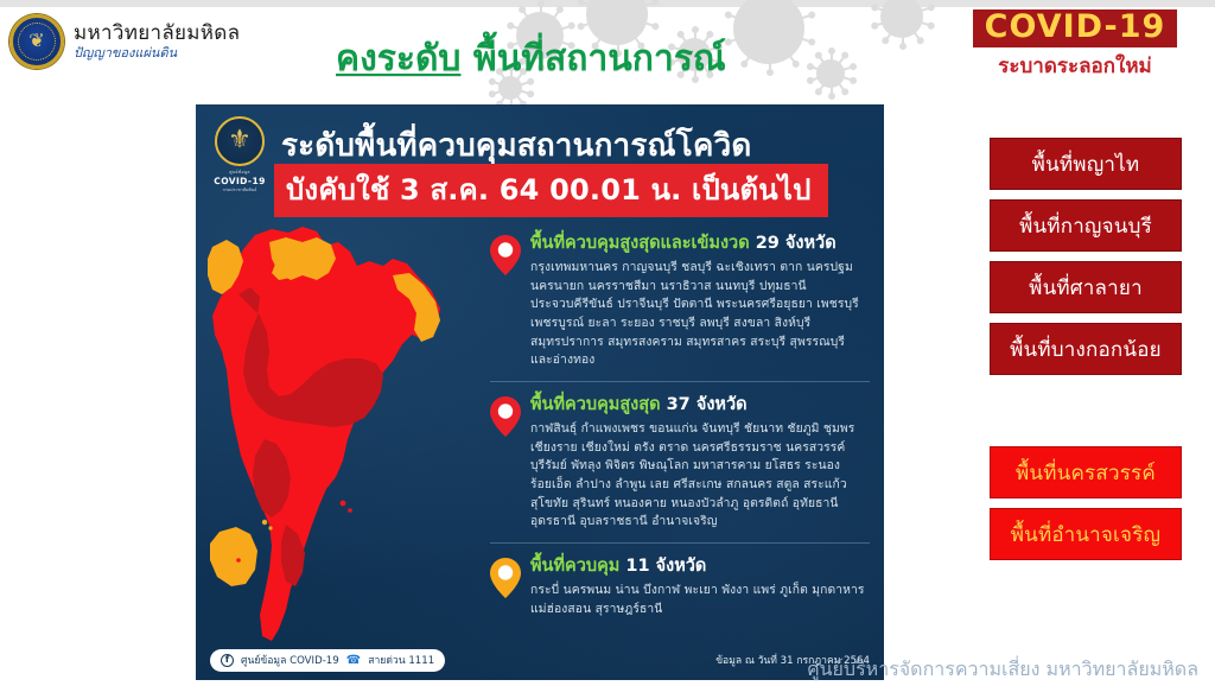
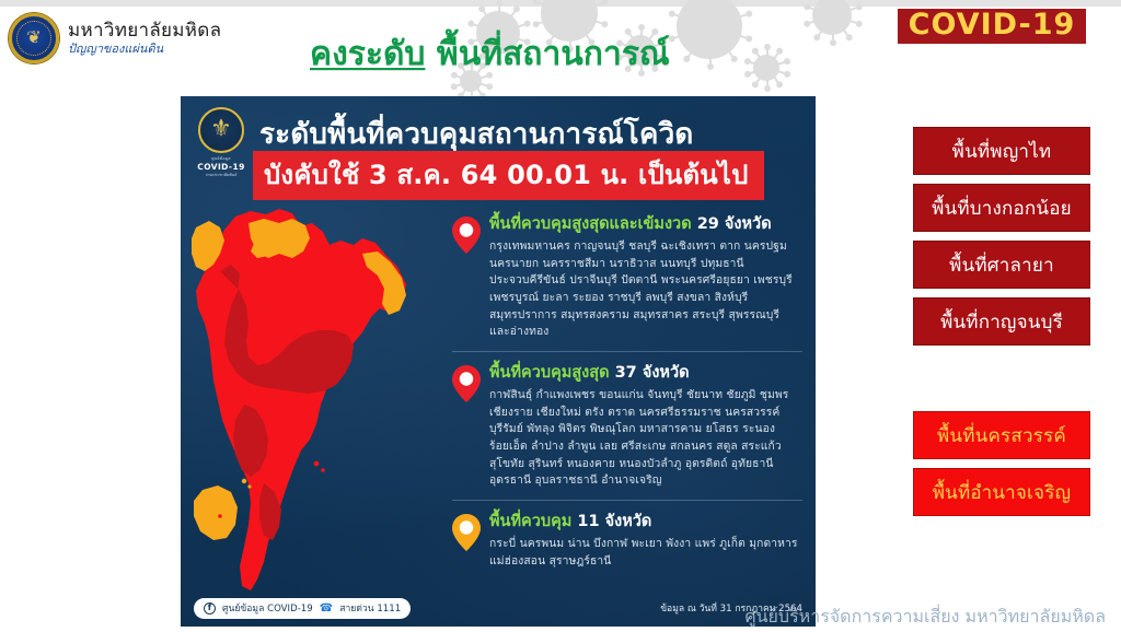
  ❦
  มหาวิทยาลัยมหิดล
  ปัญญาของแผ่นดิน
  คงระดับ พื้นที่สถานการณ์
  COVID-19
- ระบาดระลอกใหม่
  COVID-19
  ระดับพื้นที่ควบคุมสถานการณ์โควิด
  บังคับใช้ 3 ส.ค. 64 00.01 น. เป็นต้นไป
  พื้นที่ควบคุมสูงสุดและเข้มงวด 29 จังหวัด
  กรุงเทพมหานคร กาญจนบุรี ชลบุรี ฉะเชิงเทรา ตาก นครปฐม นครนายก นครราชสีมา นราธิวาส นนทบุรี ปทุมธานี ประจวบคีรีขันธ์ ปราจีนบุรี ปัตตานี พระนครศรีอยุธยา เพชรบุรี เพชรบูรณ์ ยะลา ระยอง ราชบุรี ลพบุรี สงขลา สิงห์บุรี สมุทรปราการ สมุทรสงคราม สมุทรสาคร สระบุรี สุพรรณบุรี และอ่างทอง
  พื้นที่ควบคุมสูงสุด 37 จังหวัด
  กาฬสินธุ์ กำแพงเพชร ขอนแก่น จันทบุรี ชัยนาท ชัยภูมิ ชุมพร เชียงราย เชียงใหม่ ตรัง ตราด นครศรีธรรมราช นครสวรรค์ บุรีรัมย์ พัทลุง พิจิตร พิษณุโลก มหาสารคาม ยโสธร ระนอง ร้อยเอ็ด ลำปาง ลำพูน เลย ศรีสะเกษ สกลนคร สตูล สระแก้ว สุโขทัย สุรินทร์ หนองคาย หนองบัวลำภู อุตรดิตถ์ อุทัยธานี อุดรธานี อุบลราชธานี อำนาจเจริญ
  พื้นที่ควบคุม 11 จังหวัด
  กระบี่ นครพนม น่าน บึงกาฬ พะเยา พังงา แพร่ ภูเก็ต มุกดาหาร แม่ฮ่องสอน สุราษฎร์ธานี
  f
  ศูนย์ข้อมูล COVID-19
  ☎
  สายด่วน 1111
  ข้อมูล ณ วันที่ 31 กรกฎาคม 2564
  พื้นที่พญาไท
- พื้นที่กาญจนบุรี
+ พื้นที่บางกอกน้อย
  พื้นที่ศาลายา
- พื้นที่บางกอกน้อย
+ พื้นที่กาญจนบุรี
  พื้นที่นครสวรรค์
  พื้นที่อำนาจเจริญ
  ศูนย์บริหารจัดการความเสี่ยง มหาวิทยาลัยมหิดล
